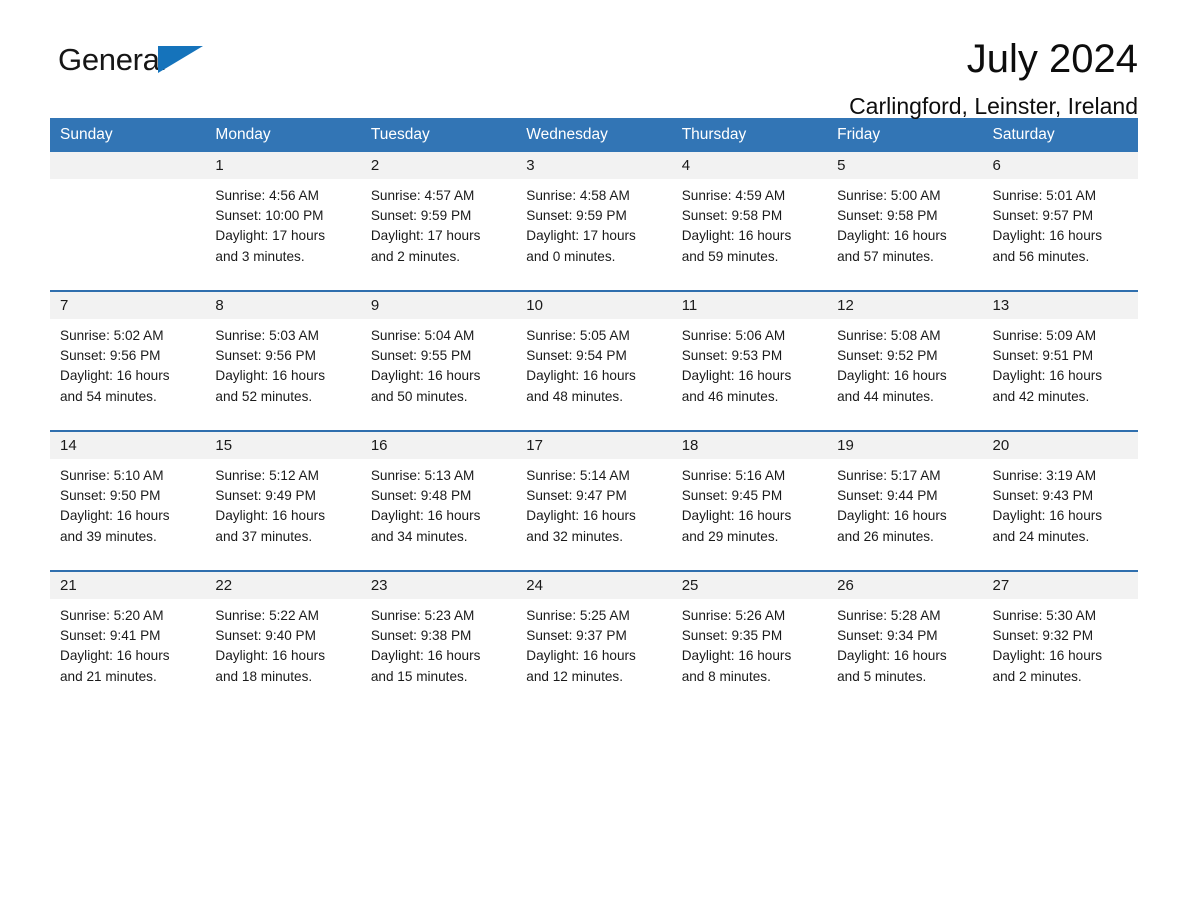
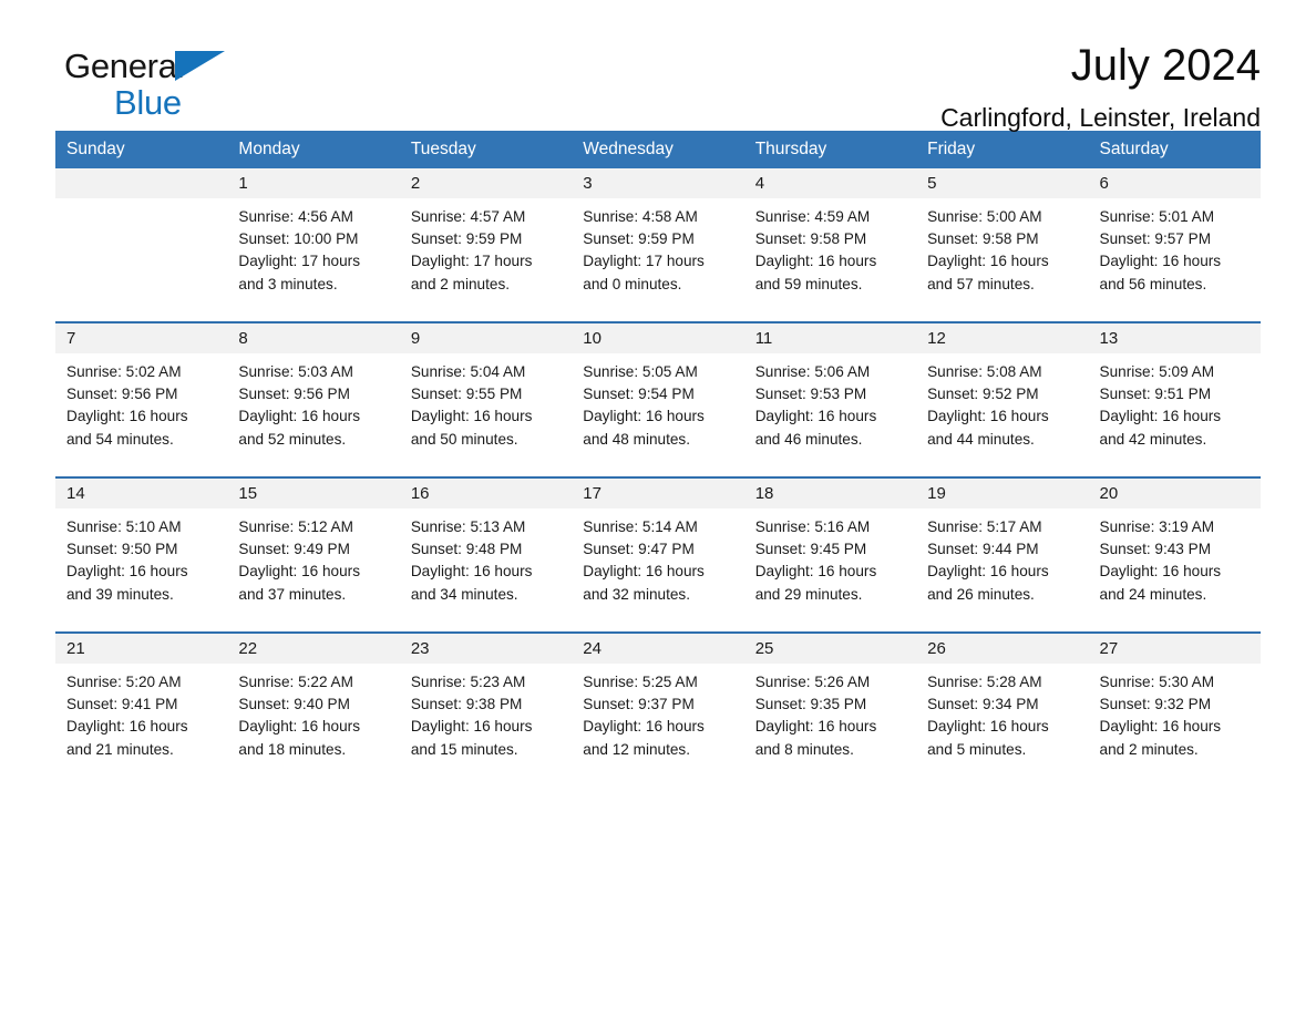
  General
+ Blue
  July 2024
  Carlingford, Leinster, Ireland
  Sunday	Monday	Tuesday	Wednesday	Thursday	Friday	Saturday
  	1Sunrise: 4:56 AMSunset: 10:00 PMDaylight: 17 hoursand 3 minutes.	2Sunrise: 4:57 AMSunset: 9:59 PMDaylight: 17 hoursand 2 minutes.	3Sunrise: 4:58 AMSunset: 9:59 PMDaylight: 17 hoursand 0 minutes.	4Sunrise: 4:59 AMSunset: 9:58 PMDaylight: 16 hoursand 59 minutes.	5Sunrise: 5:00 AMSunset: 9:58 PMDaylight: 16 hoursand 57 minutes.	6Sunrise: 5:01 AMSunset: 9:57 PMDaylight: 16 hoursand 56 minutes.
  7Sunrise: 5:02 AMSunset: 9:56 PMDaylight: 16 hoursand 54 minutes.	8Sunrise: 5:03 AMSunset: 9:56 PMDaylight: 16 hoursand 52 minutes.	9Sunrise: 5:04 AMSunset: 9:55 PMDaylight: 16 hoursand 50 minutes.	10Sunrise: 5:05 AMSunset: 9:54 PMDaylight: 16 hoursand 48 minutes.	11Sunrise: 5:06 AMSunset: 9:53 PMDaylight: 16 hoursand 46 minutes.	12Sunrise: 5:08 AMSunset: 9:52 PMDaylight: 16 hoursand 44 minutes.	13Sunrise: 5:09 AMSunset: 9:51 PMDaylight: 16 hoursand 42 minutes.
  14Sunrise: 5:10 AMSunset: 9:50 PMDaylight: 16 hoursand 39 minutes.	15Sunrise: 5:12 AMSunset: 9:49 PMDaylight: 16 hoursand 37 minutes.	16Sunrise: 5:13 AMSunset: 9:48 PMDaylight: 16 hoursand 34 minutes.	17Sunrise: 5:14 AMSunset: 9:47 PMDaylight: 16 hoursand 32 minutes.	18Sunrise: 5:16 AMSunset: 9:45 PMDaylight: 16 hoursand 29 minutes.	19Sunrise: 5:17 AMSunset: 9:44 PMDaylight: 16 hoursand 26 minutes.	20Sunrise: 3:19 AMSunset: 9:43 PMDaylight: 16 hoursand 24 minutes.
  21Sunrise: 5:20 AMSunset: 9:41 PMDaylight: 16 hoursand 21 minutes.	22Sunrise: 5:22 AMSunset: 9:40 PMDaylight: 16 hoursand 18 minutes.	23Sunrise: 5:23 AMSunset: 9:38 PMDaylight: 16 hoursand 15 minutes.	24Sunrise: 5:25 AMSunset: 9:37 PMDaylight: 16 hoursand 12 minutes.	25Sunrise: 5:26 AMSunset: 9:35 PMDaylight: 16 hoursand 8 minutes.	26Sunrise: 5:28 AMSunset: 9:34 PMDaylight: 16 hoursand 5 minutes.	27Sunrise: 5:30 AMSunset: 9:32 PMDaylight: 16 hoursand 2 minutes.
